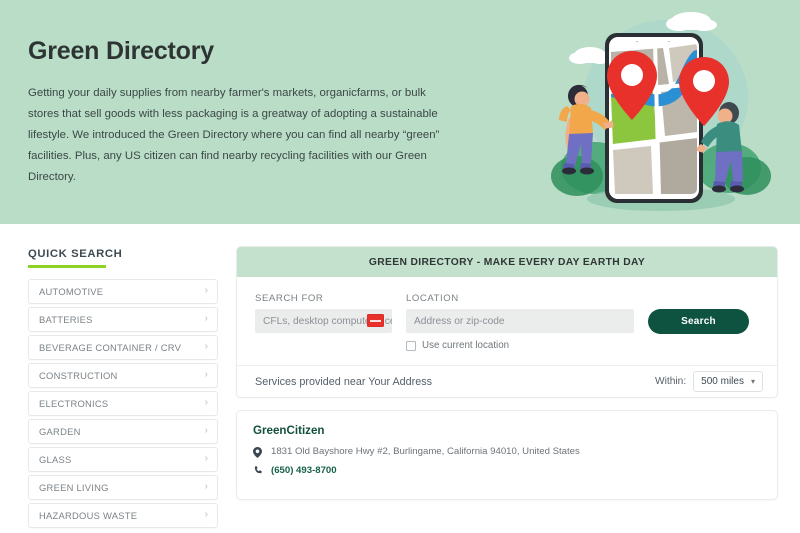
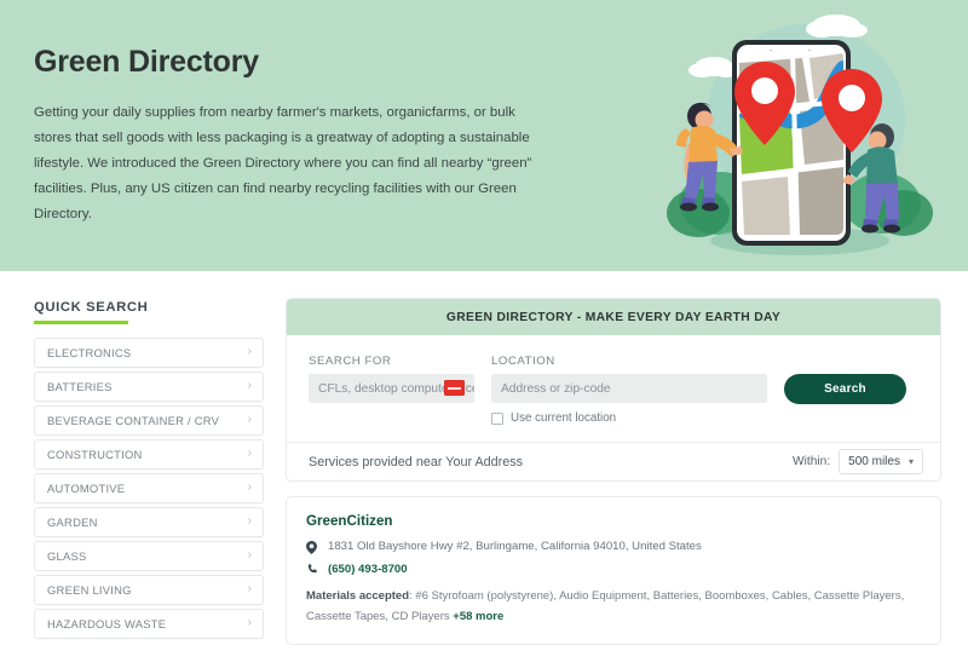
  Green Directory
  Getting your daily supplies from nearby farmer's markets, organicfarms, or bulk stores that sell goods with less packaging is a greatway of adopting a sustainable lifestyle. We introduced the Green Directory where you can find all nearby “green” facilities. Plus, any US citizen can find nearby recycling facilities with our Green Directory.
  QUICK SEARCH
- AUTOMOTIVE
+ ELECTRONICS
  ›
  BATTERIES
  ›
  BEVERAGE CONTAINER / CRV
  ›
  CONSTRUCTION
  ›
- ELECTRONICS
+ AUTOMOTIVE
  ›
  GARDEN
  ›
  GLASS
  ›
  GREEN LIVING
  ›
  HAZARDOUS WASTE
  ›
  GREEN DIRECTORY - MAKE EVERY DAY EARTH DAY
  SEARCH FOR
  CFLs, desktop comput c
  LOCATION
  Address or zip-code
  Use current location
  Search
  Services provided near Your Address
  Within:
  500 miles
  ▾
  GreenCitizen
  1831 Old Bayshore Hwy #2, Burlingame, California 94010, United States
  (650) 493-8700
+ Materials accepted: #6 Styrofoam (polystyrene), Audio Equipment, Batteries, Boomboxes, Cables, Cassette Players, Cassette Tapes, CD Players +58 more
